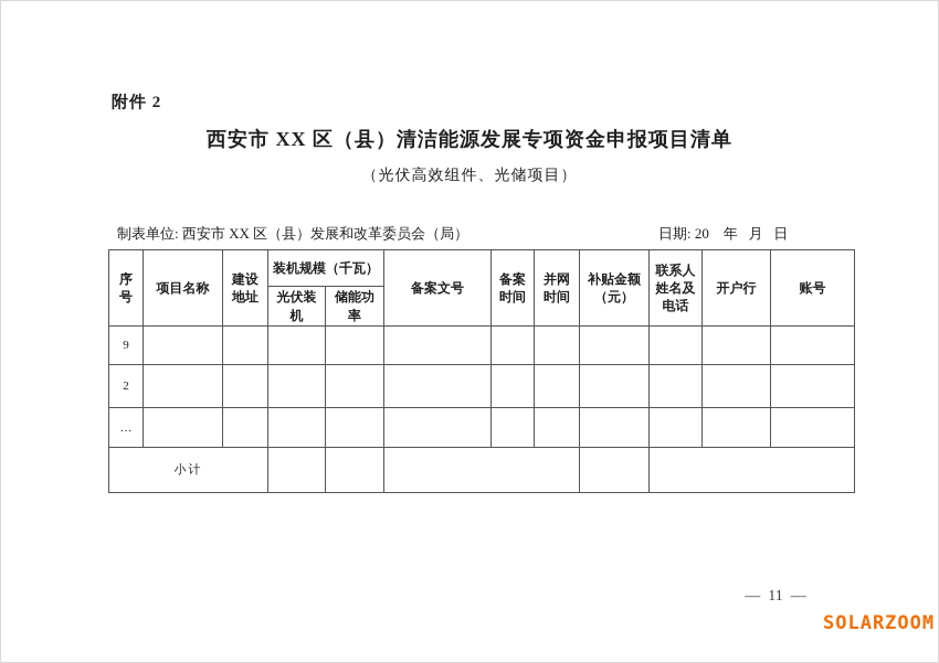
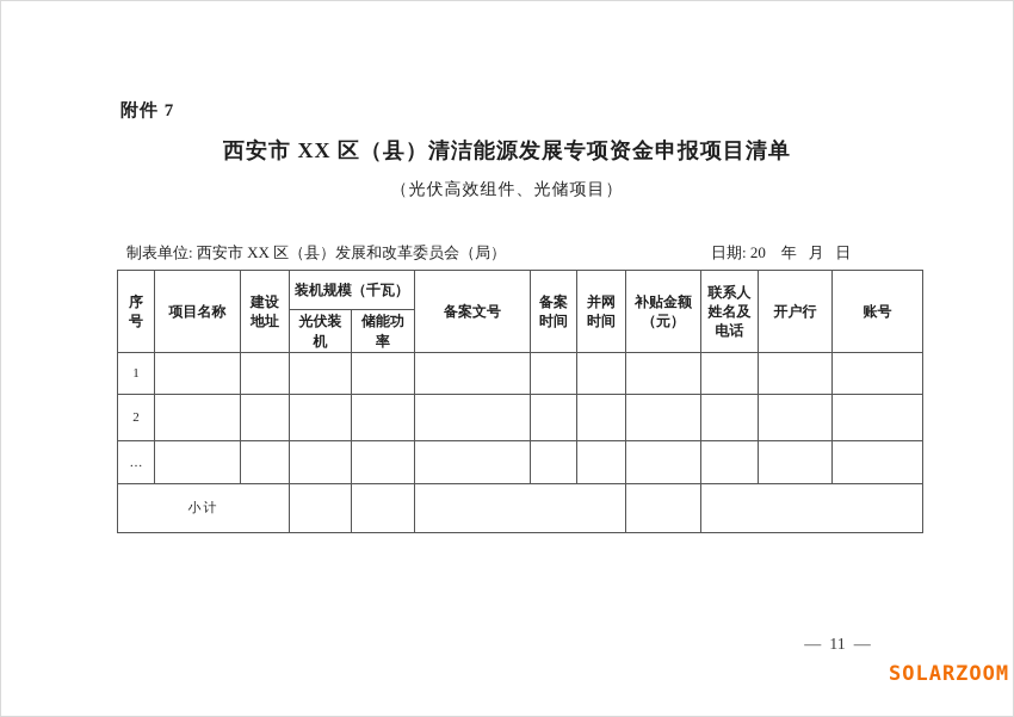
- 附件 2
+ 附件 7
  西安市 XX 区（县）清洁能源发展专项资金申报项目清单
  （光伏高效组件、光储项目）
  制表单位: 西安市 XX 区（县）发展和改革委员会（局）
  日期: 20 年 月 日
  序 号	项目名称	建设 地址	装机规模（千瓦）	备案文号	备案 时间	并网 时间	补贴金额 （元）	联系人 姓名及 电话	开户行	账号
  光伏装 机	储能功 率
- 9
+ 1
  2
  …
  小计
  — 11 —
  SOLARZOOM
